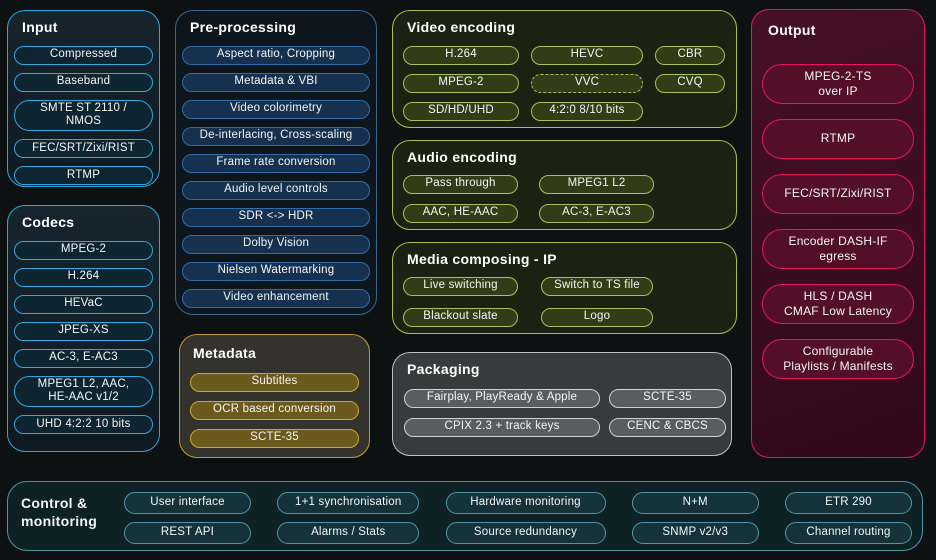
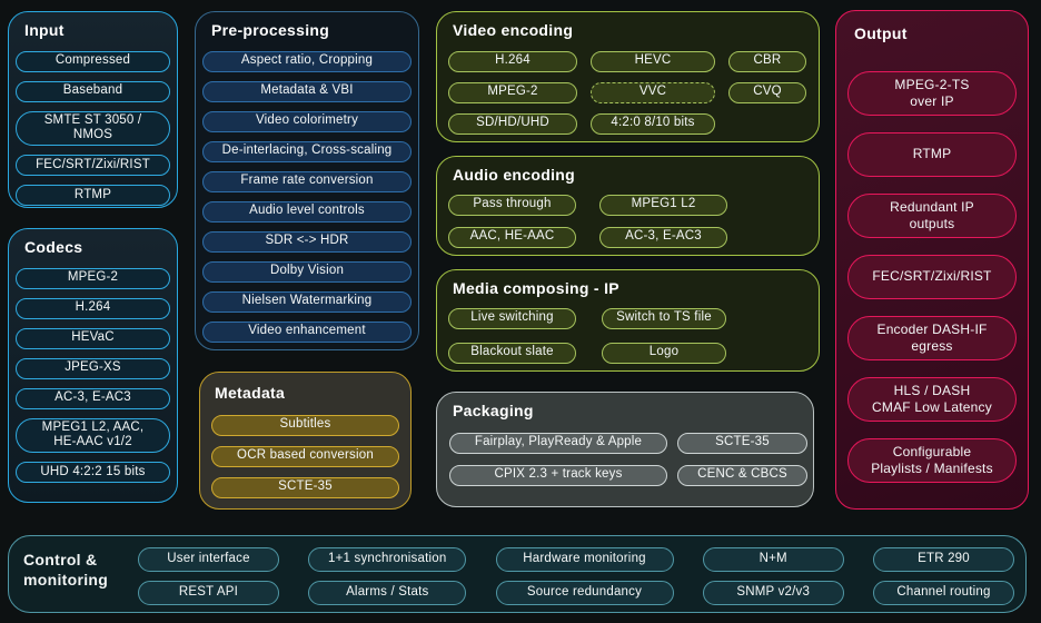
  Input
  Compressed
  Baseband
- SMTE ST 2110 / NMOS
+ SMTE ST 3050 / NMOS
  FEC/SRT/Zixi/RIST
  RTMP
  Codecs
  MPEG-2
  H.264
  HEVaC
  JPEG-XS
  AC-3, E-AC3
  MPEG1 L2, AAC,
  HE-AAC v1/2
- UHD 4:2:2 10 bits
+ UHD 4:2:2 15 bits
  Pre-processing
  Aspect ratio, Cropping
  Metadata & VBI
  Video colorimetry
  De-interlacing, Cross-scaling
  Frame rate conversion
  Audio level controls
  SDR <-> HDR
  Dolby Vision
  Nielsen Watermarking
  Video enhancement
  Metadata
  Subtitles
  OCR based conversion
  SCTE-35
  Video encoding
  H.264
  HEVC
  CBR
  MPEG-2
  VVC
  CVQ
  SD/HD/UHD
  4:2:0 8/10 bits
  Audio encoding
  Pass through
  MPEG1 L2
  AAC, HE-AAC
  AC-3, E-AC3
  Media composing - IP
  Live switching
  Switch to TS file
  Blackout slate
  Logo
  Packaging
  Fairplay, PlayReady & Apple
  SCTE-35
  CPIX 2.3 + track keys
  CENC & CBCS
  Output
  MPEG-2-TS
  over IP
  RTMP
+ Redundant IP
+ outputs
  FEC/SRT/Zixi/RIST
  Encoder DASH-IF
  egress
  HLS / DASH
  CMAF Low Latency
  Configurable
  Playlists / Manifests
  Control &
  monitoring
  User interface
  REST API
  1+1 synchronisation
  Alarms / Stats
  Hardware monitoring
  Source redundancy
  N+M
  SNMP v2/v3
  ETR 290
  Channel routing
